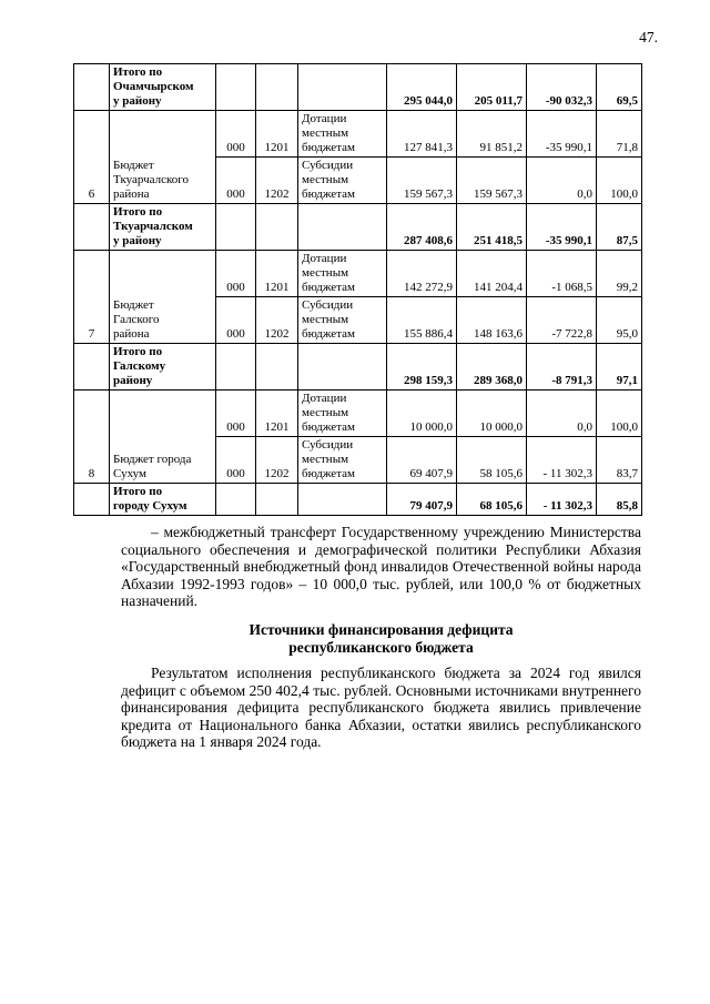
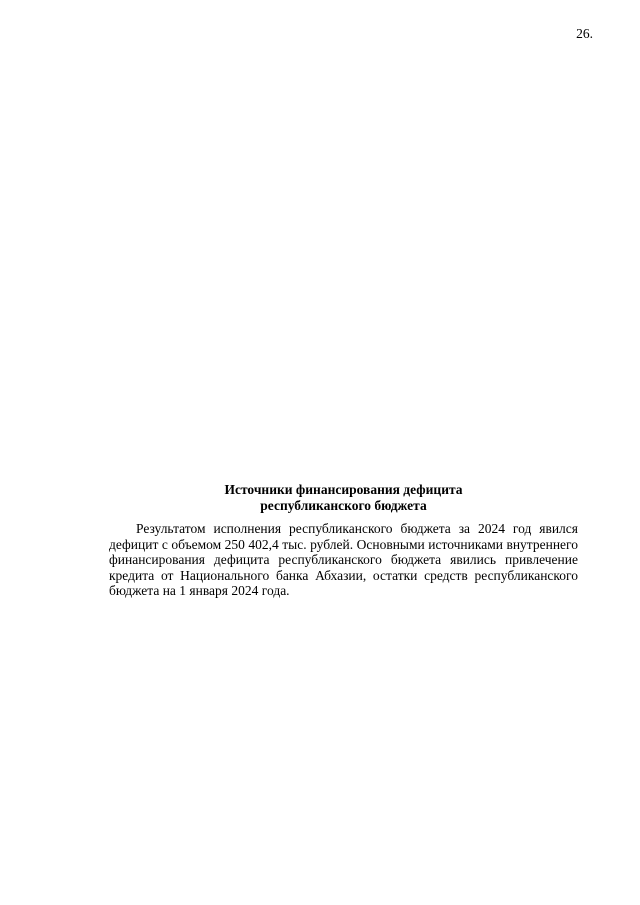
- 47.
+ 26.
- 	Итого по Очамчырском у району				295 044,0	205 011,7	-90 032,3	69,5
- 6	Бюджет Ткуарчалского района	000	1201	Дотации местным бюджетам	127 841,3	91 851,2	-35 990,1	71,8
- 000	1202	Субсидии местным бюджетам	159 567,3	159 567,3	0,0	100,0
- 	Итого по Ткуарчалском у району				287 408,6	251 418,5	-35 990,1	87,5
- 7	Бюджет Галского района	000	1201	Дотации местным бюджетам	142 272,9	141 204,4	-1 068,5	99,2
- 000	1202	Субсидии местным бюджетам	155 886,4	148 163,6	-7 722,8	95,0
- 	Итого по Галскому району				298 159,3	289 368,0	-8 791,3	97,1
- 8	Бюджет города Сухум	000	1201	Дотации местным бюджетам	10 000,0	10 000,0	0,0	100,0
- 000	1202	Субсидии местным бюджетам	69 407,9	58 105,6	- 11 302,3	83,7
- 	Итого по городу Сухум				79 407,9	68 105,6	- 11 302,3	85,8
- – межбюджетный трансферт Государственному учреждению Министерства социального обеспечения и демографической политики Республики Абхазия «Государственный внебюджетный фонд инвалидов Отечественной войны народа Абхазии 1992-1993 годов» – 10 000,0 тыс. рублей, или 100,0 % от бюджетных назначений.
  Источники финансирования дефицита
  республиканского бюджета
- Результатом исполнения республиканского бюджета за 2024 год явился дефицит с объемом 250 402,4 тыс. рублей. Основными источниками внутреннего финансирования дефицита республиканского бюджета явились привлечение кредита от Национального банка Абхазии, остатки явились республиканского бюджета на 1 января 2024 года.
+ Результатом исполнения республиканского бюджета за 2024 год явился дефицит с объемом 250 402,4 тыс. рублей. Основными источниками внутреннего финансирования дефицита республиканского бюджета явились привлечение кредита от Национального банка Абхазии, остатки средств республиканского бюджета на 1 января 2024 года.
